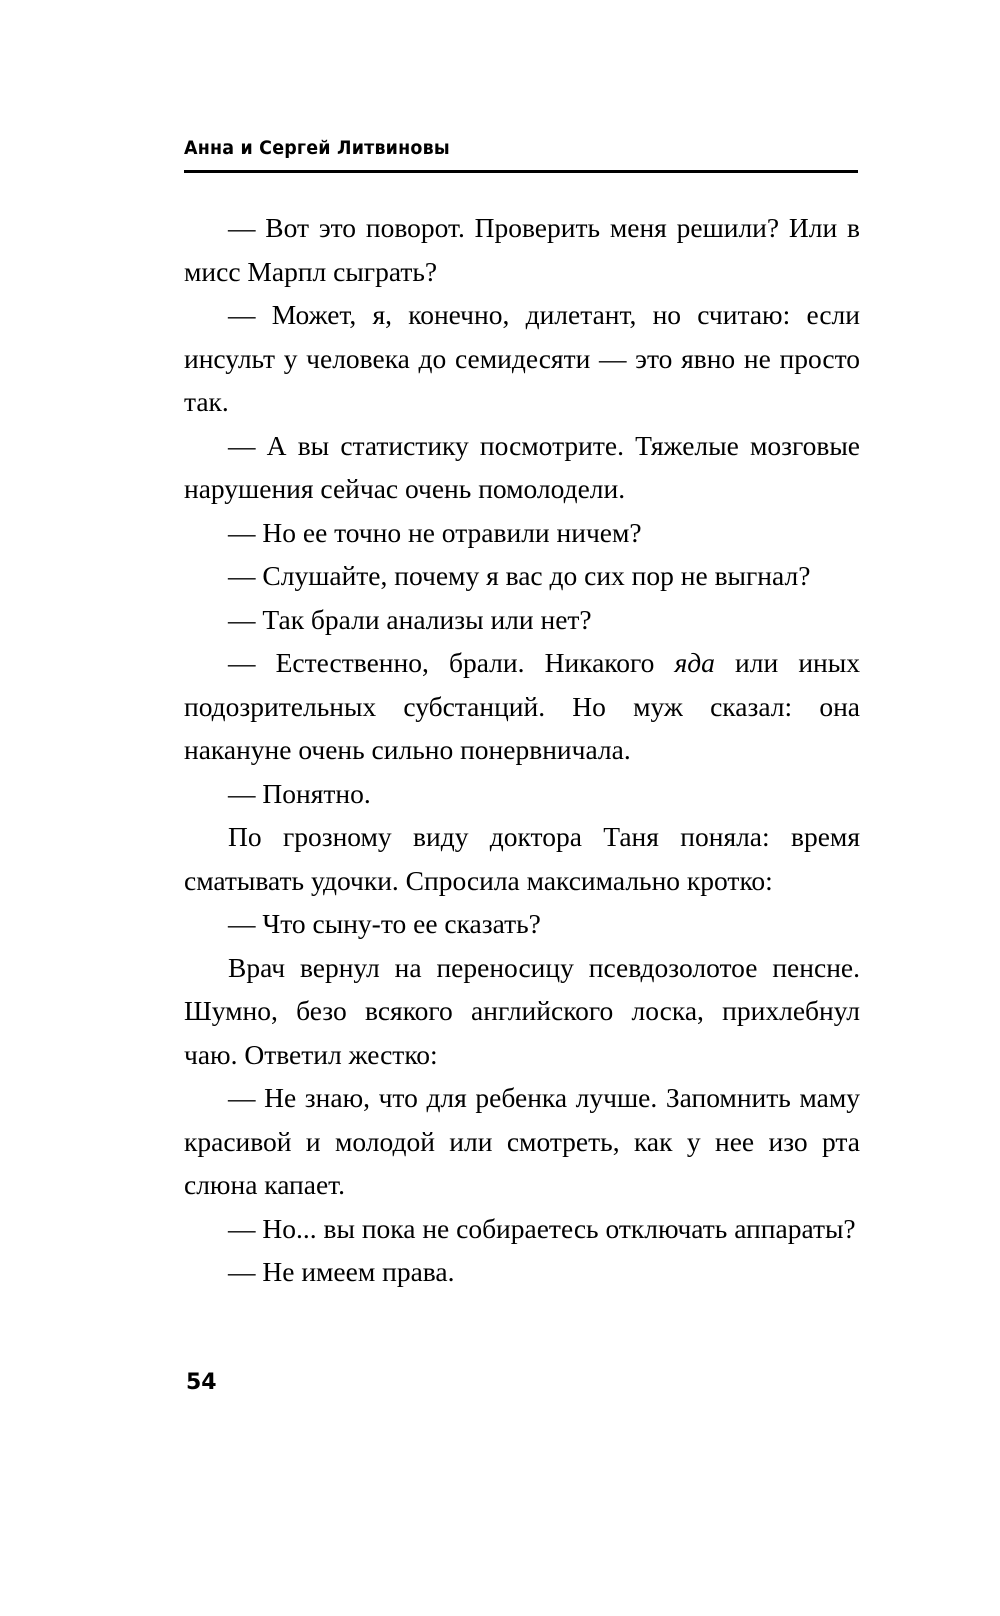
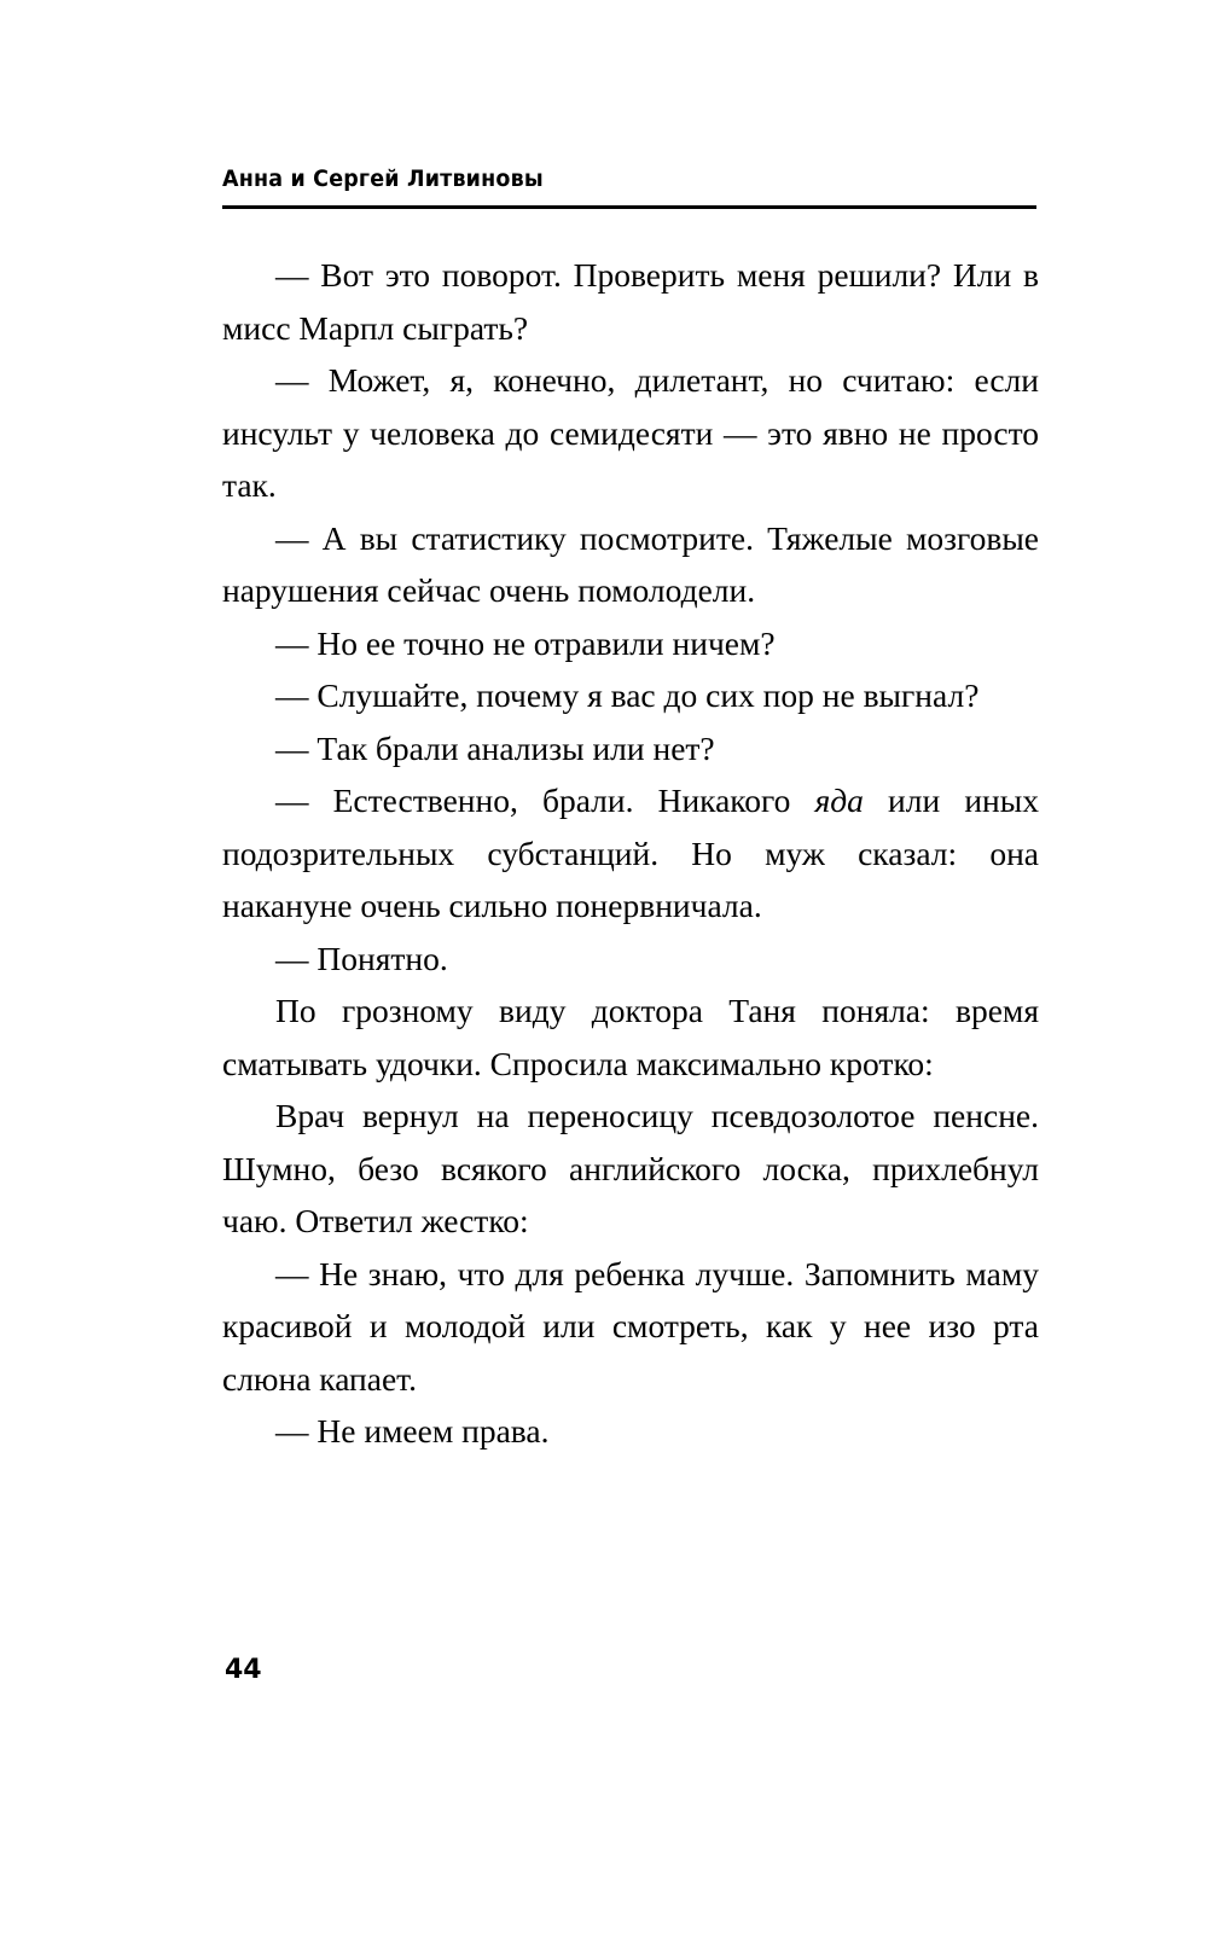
  Анна и Сергей Литвиновы
  — Вот это поворот. Проверить меня решили? Или в мисс Марпл сыграть?
  — Может, я, конечно, дилетант, но считаю: если инсульт у человека до семидесяти — это явно не просто так.
  — А вы статистику посмотрите. Тяжелые мозговые нарушения сейчас очень помолодели.
  — Но ее точно не отравили ничем?
  — Слушайте, почему я вас до сих пор не выгнал?
  — Так брали анализы или нет?
  — Естественно, брали. Никакого яда или иных подозрительных субстанций. Но муж сказал: она накануне очень сильно понервничала.
  — Понятно.
  По грозному виду доктора Таня поняла: время сматывать удочки. Спросила максимально кротко:
- — Что сыну-то ее сказать?
  Врач вернул на переносицу псевдозолотое пенсне. Шумно, безо всякого английского лоска, прихлебнул чаю. Ответил жестко:
  — Не знаю, что для ребенка лучше. Запомнить маму красивой и молодой или смотреть, как у нее изо рта слюна капает.
- — Но... вы пока не собираетесь отключать аппараты?
  — Не имеем права.
- 54
+ 44
